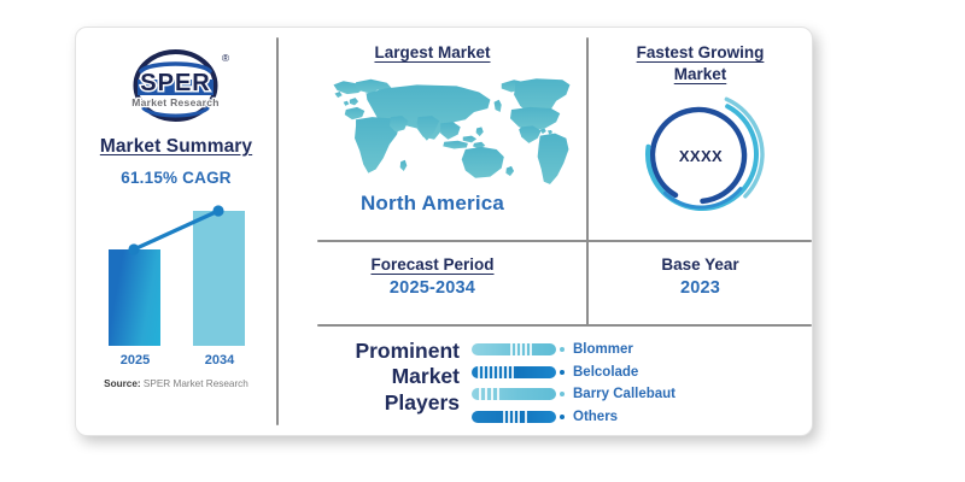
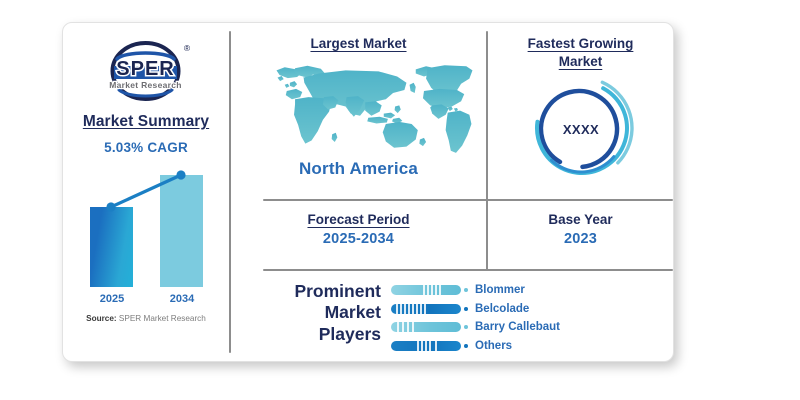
  SPER
  Market Research
  ®
  Market Summary
- 61.15% CAGR
+ 5.03% CAGR
  2025
  2034
  Source: SPER Market Research
  Largest Market
  North America
  Fastest Growing
  Market
  XXXX
  Forecast Period
  2025-2034
  Base Year
  2023
  Prominent
  Market
  Players
  Blommer
  Belcolade
  Barry Callebaut
  Others
